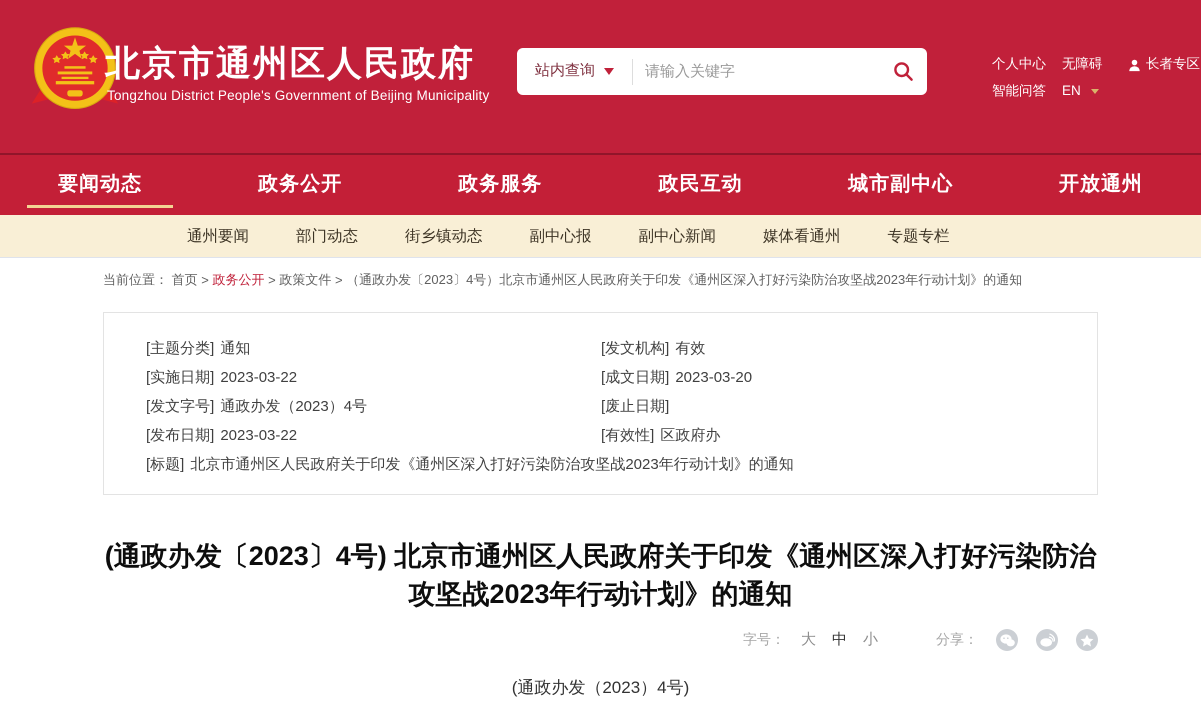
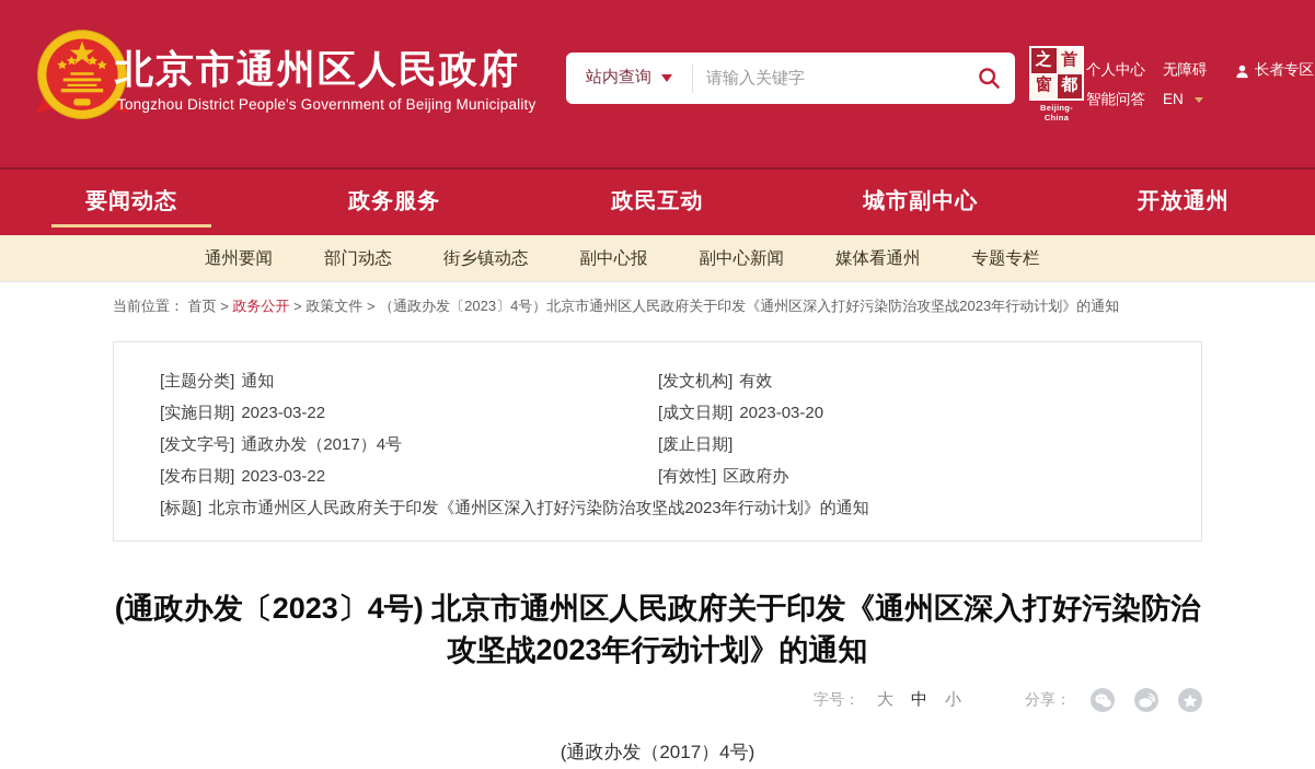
  北京市通州区人民政府
  Tongzhou District People's Government of Beijing Municipality
  站内查询
  请输入关键字
+ 之
+ 首
+ 窗
+ 都
+ Beijing-China
  个人中心
  无障碍
  长者专区
  智能问答
  EN
  要闻动态
- 政务公开
  政务服务
  政民互动
  城市副中心
  开放通州
  通州要闻
  部门动态
  街乡镇动态
  副中心报
  副中心新闻
  媒体看通州
  专题专栏
  当前位置： 首页 > 政务公开 > 政策文件 > （通政办发〔2023〕4号）北京市通州区人民政府关于印发《通州区深入打好污染防治攻坚战2023年行动计划》的通知
  [主题分类] 通知
  [发文机构] 有效
  [实施日期] 2023-03-22
  [成文日期] 2023-03-20
- [发文字号] 通政办发（2023）4号
+ [发文字号] 通政办发（2017）4号
  [废止日期]
  [发布日期] 2023-03-22
  [有效性] 区政府办
  [标题] 北京市通州区人民政府关于印发《通州区深入打好污染防治攻坚战2023年行动计划》的通知
  (通政办发〔2023〕4号) 北京市通州区人民政府关于印发《通州区深入打好污染防治攻坚战2023年行动计划》的通知
  字号：
  大
  中
  小
  分享：
- (通政办发（2023）4号)
+ (通政办发（2017）4号)
